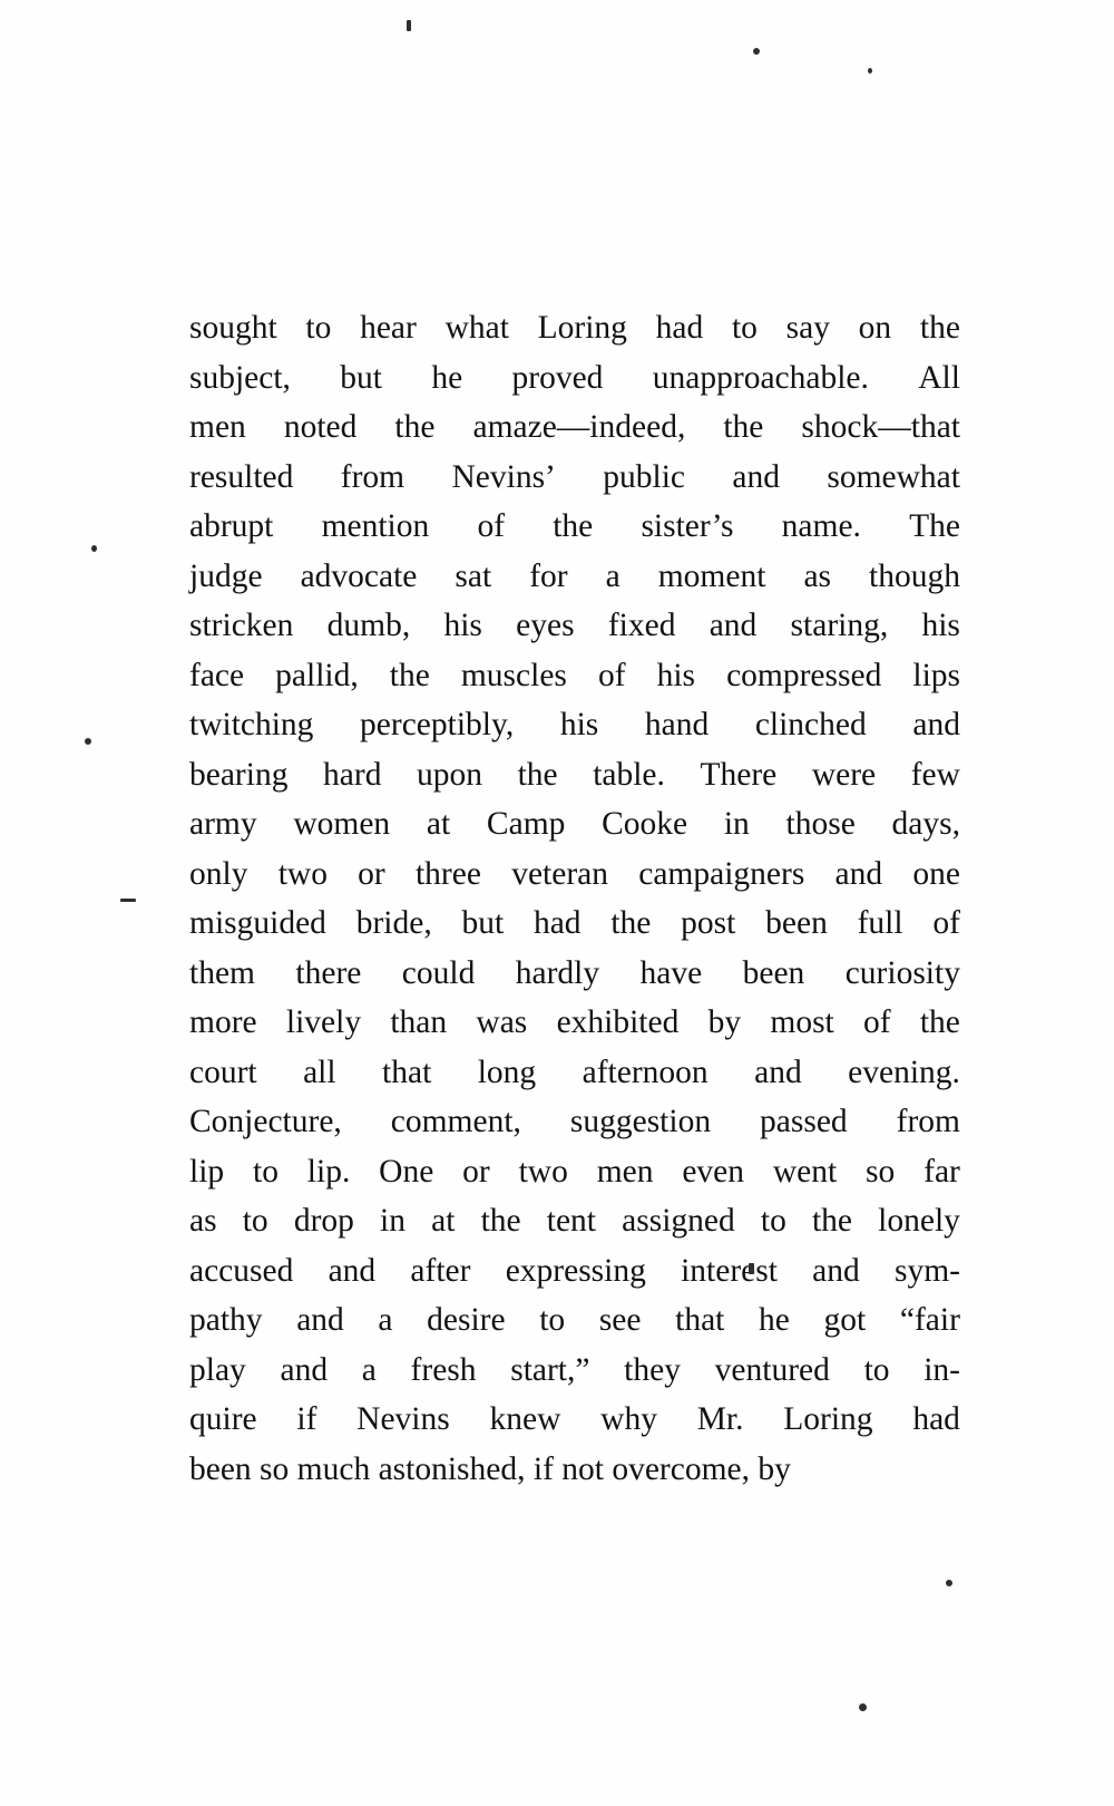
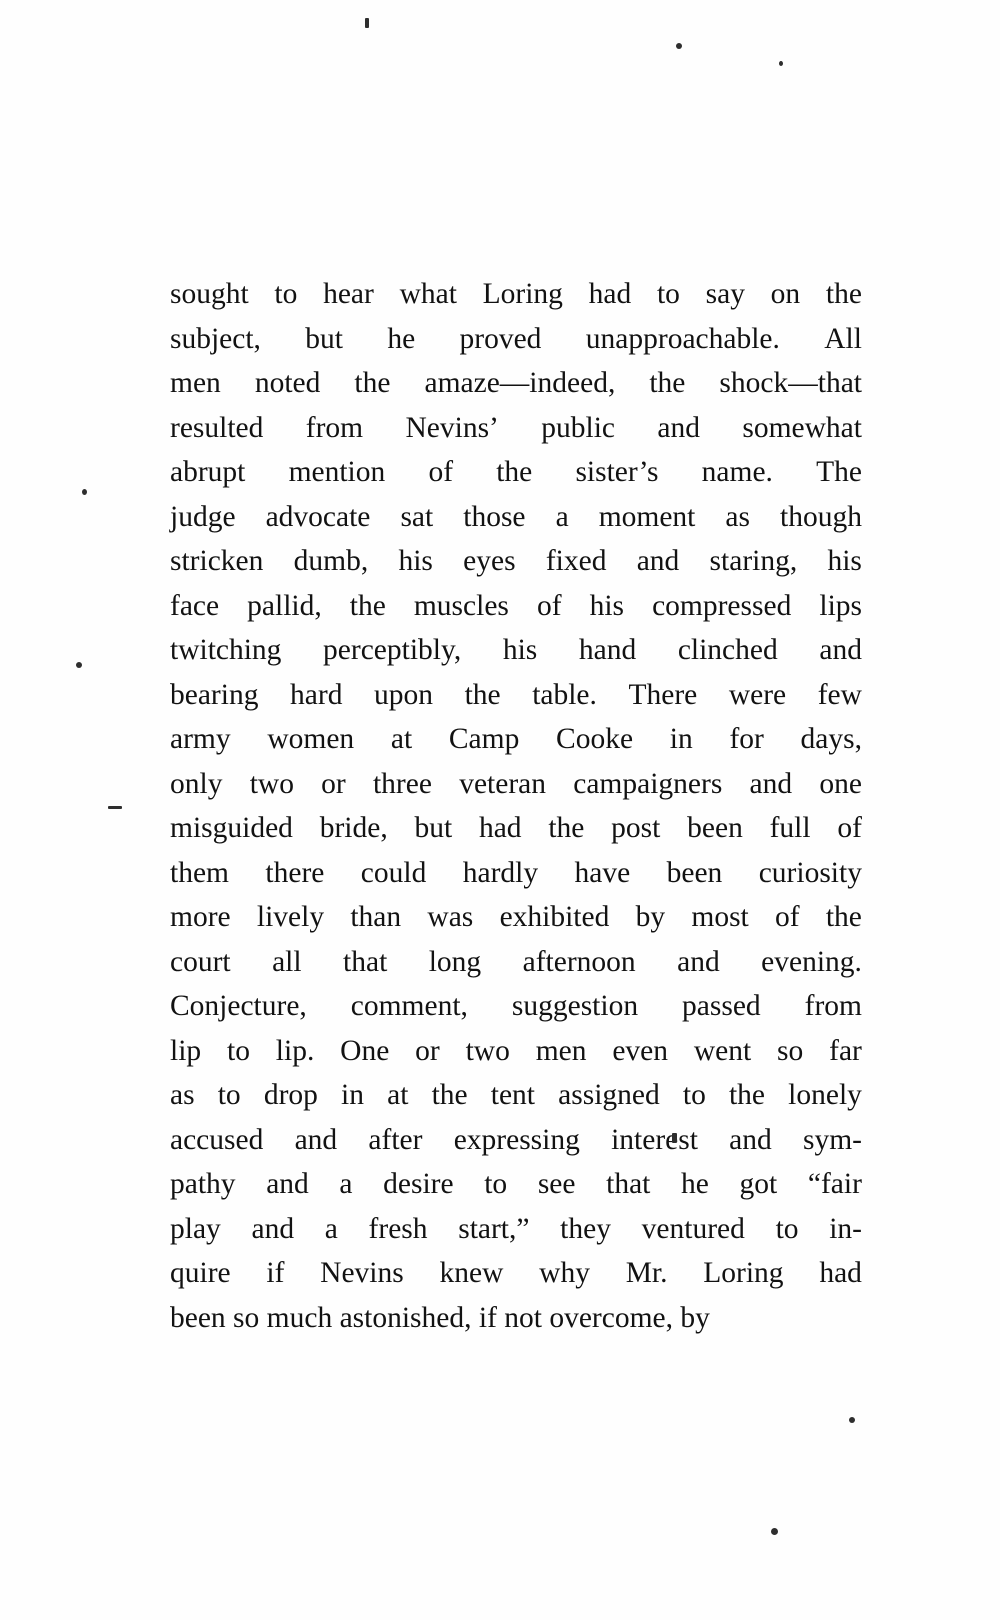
  sought
  to
  hear
  what
  Loring
  had
  to
  say
  on
  the
  subject,
  but
  he
  proved
  unapproachable.
  All
  men
  noted
  the
  amaze—indeed,
  the
  shock—that
  resulted
  from
  Nevins’
  public
  and
  somewhat
  abrupt
  mention
  of
  the
  sister’s
  name.
  The
  judge
  advocate
  sat
- for
+ those
  a
  moment
  as
  though
  stricken
  dumb,
  his
  eyes
  fixed
  and
  staring,
  his
  face
  pallid,
  the
  muscles
  of
  his
  compressed
  lips
  twitching
  perceptibly,
  his
  hand
  clinched
  and
  bearing
  hard
  upon
  the
  table.
  There
  were
  few
  army
  women
  at
  Camp
  Cooke
  in
- those
+ for
  days,
  only
  two
  or
  three
  veteran
  campaigners
  and
  one
  misguided
  bride,
  but
  had
  the
  post
  been
  full
  of
  them
  there
  could
  hardly
  have
  been
  curiosity
  more
  lively
  than
  was
  exhibited
  by
  most
  of
  the
  court
  all
  that
  long
  afternoon
  and
  evening.
  Conjecture,
  comment,
  suggestion
  passed
  from
  lip
  to
  lip.
  One
  or
  two
  men
  even
  went
  so
  far
  as
  to
  drop
  in
  at
  the
  tent
  assigned
  to
  the
  lonely
  accused
  and
  after
  expressing
  interst
  and
  sym-
  pathy
  and
  a
  desire
  to
  see
  that
  he
  got
  “fair
  play
  and
  a
  fresh
  start,”
  they
  ventured
  to
  in-
  quire
  if
  Nevins
  knew
  why
  Mr.
  Loring
  had
  been so much astonished, if not overcome, by
